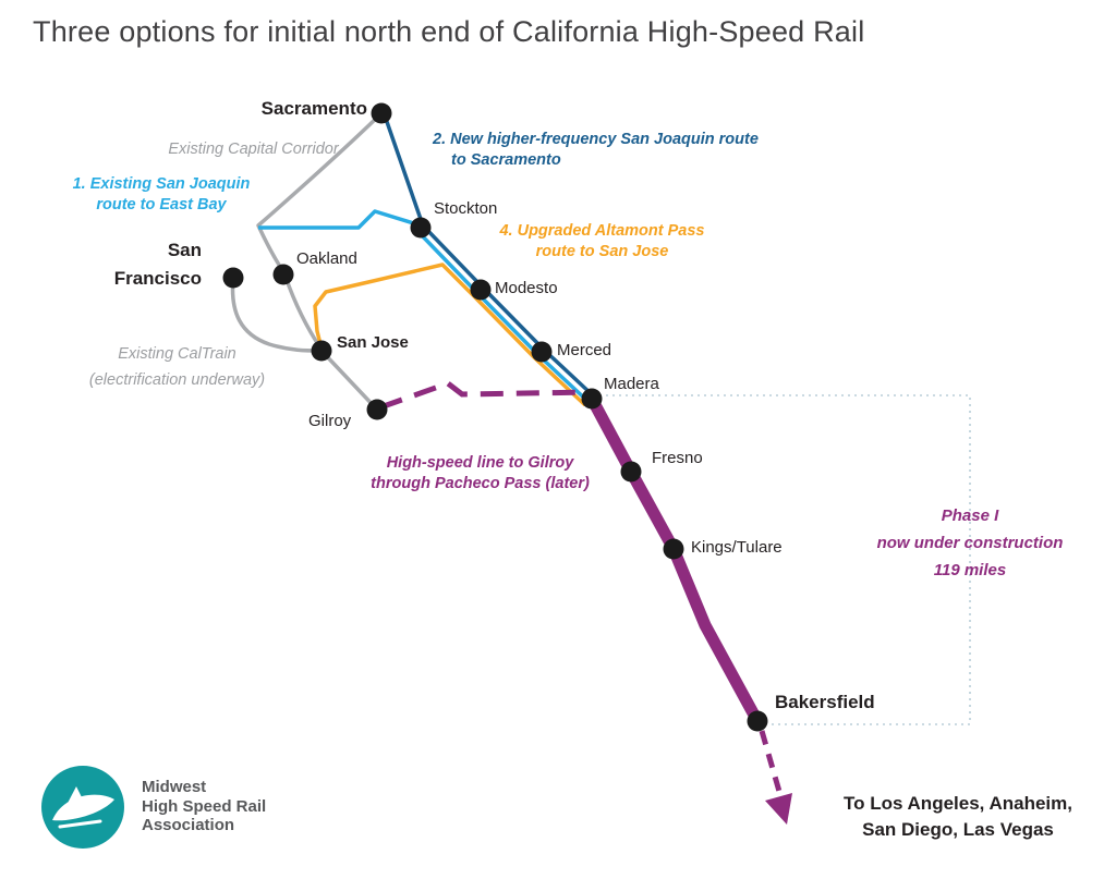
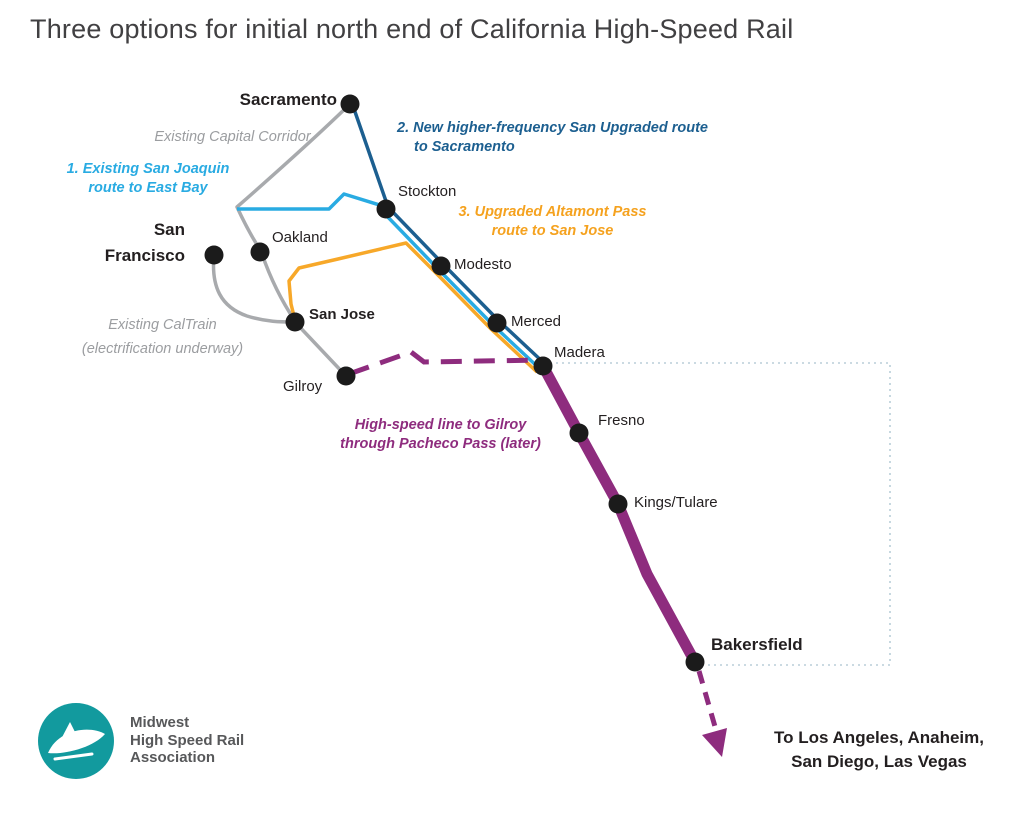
  Three options for initial north end of California High-Speed Rail
  Sacramento
  San Francisco
  Oakland
  Stockton
  Modesto
  Merced
  Madera
  San Jose
  Gilroy
  Fresno
  Kings/Tulare
  Bakersfield
  Existing Capital Corridor
  1. Existing San Joaquin
  route to East Bay
- 2. New higher-frequency San Joaquin route
+ 2. New higher-frequency San Upgraded route
  to Sacramento
- 4. Upgraded Altamont Pass
+ 3. Upgraded Altamont Pass
  route to San Jose
  Existing CalTrain
  (electrification underway)
  High-speed line to Gilroy
  through Pacheco Pass (later)
- Phase I
- now under construction
- 119 miles
  To Los Angeles, Anaheim,
  San Diego, Las Vegas
  Midwest
  High Speed Rail
  Association
